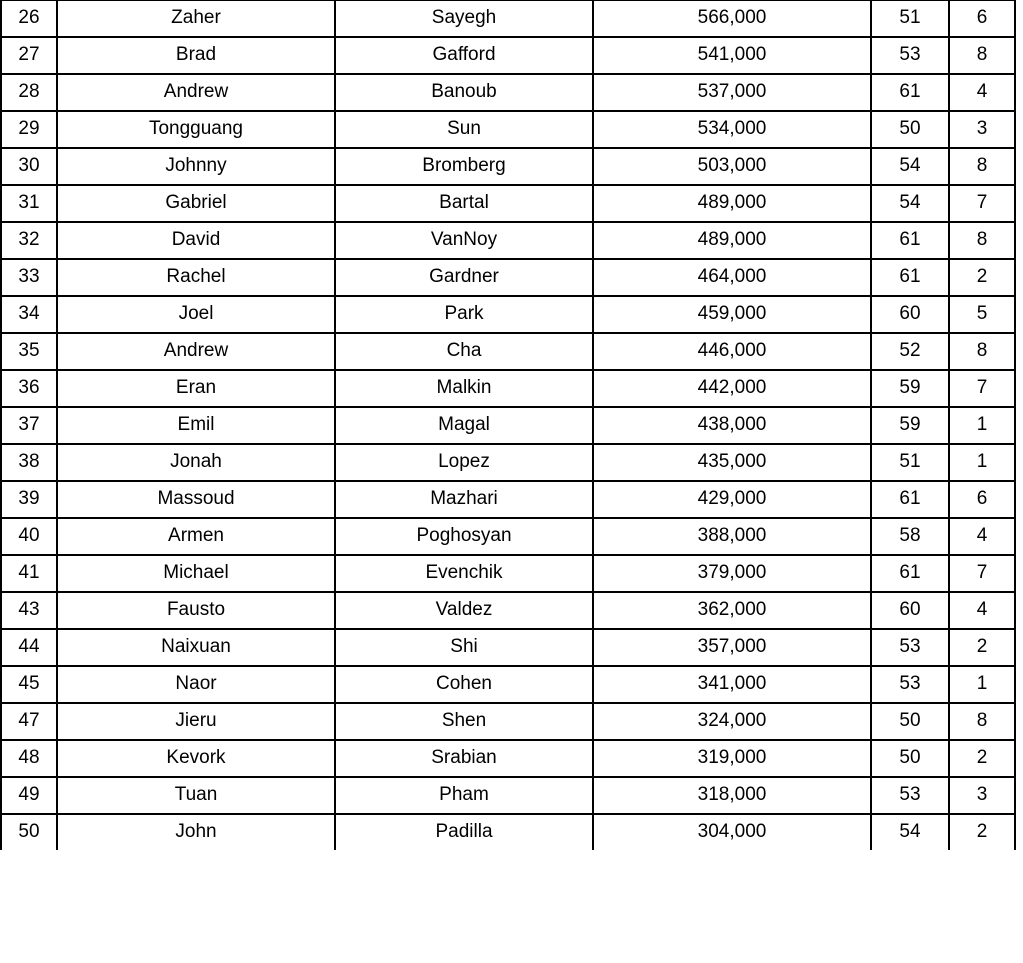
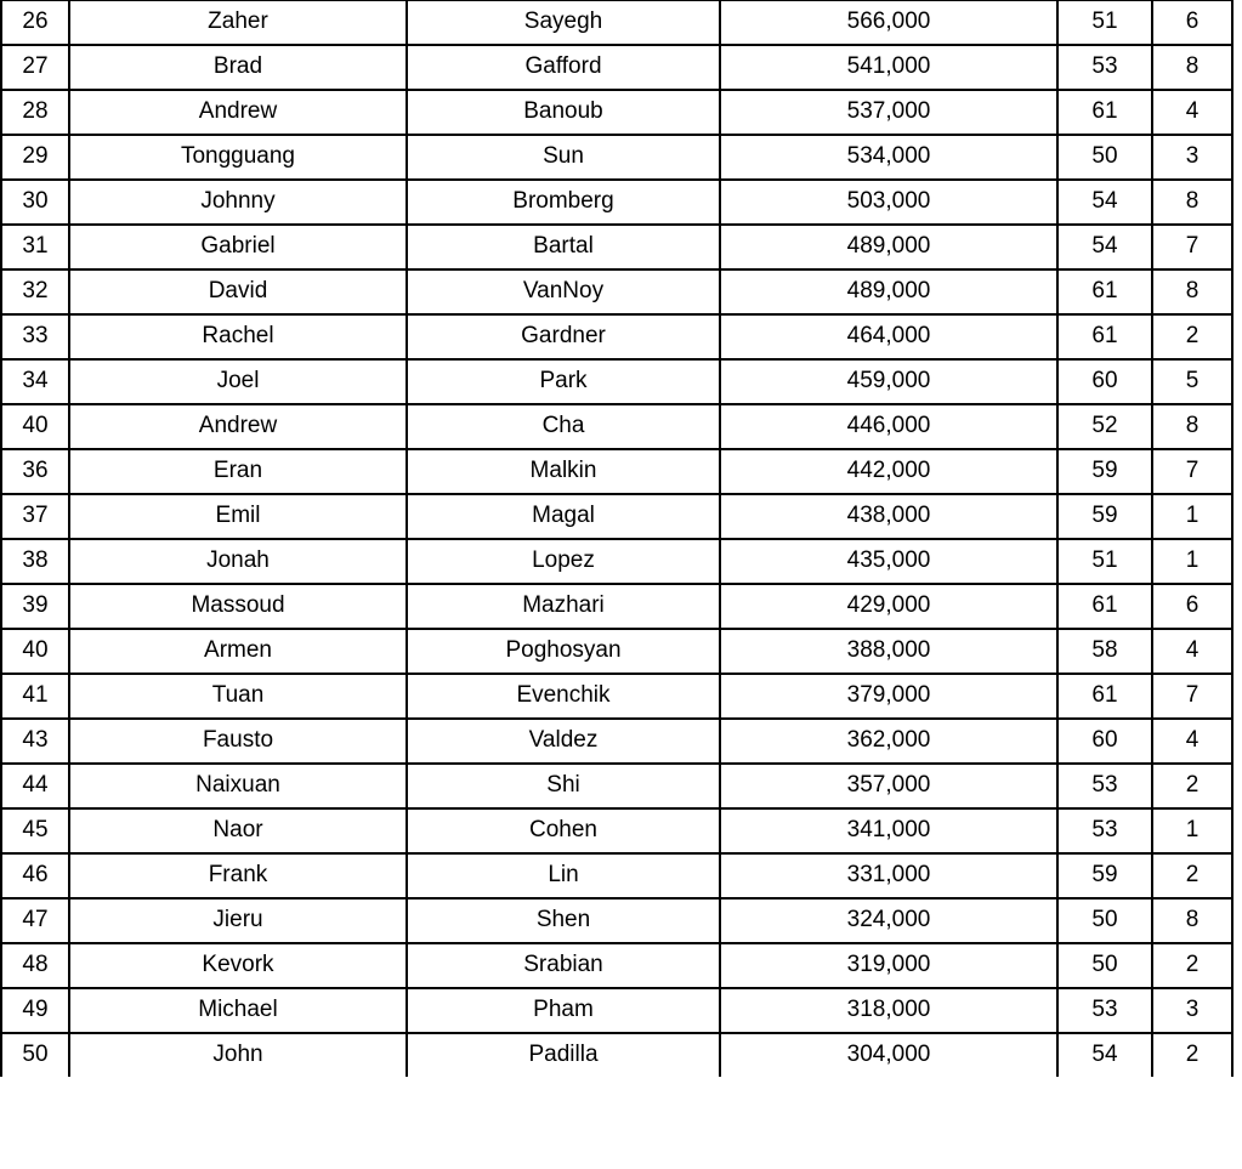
  26	Zaher	Sayegh	566,000	51	6
  27	Brad	Gafford	541,000	53	8
  28	Andrew	Banoub	537,000	61	4
  29	Tongguang	Sun	534,000	50	3
  30	Johnny	Bromberg	503,000	54	8
  31	Gabriel	Bartal	489,000	54	7
  32	David	VanNoy	489,000	61	8
  33	Rachel	Gardner	464,000	61	2
  34	Joel	Park	459,000	60	5
- 35	Andrew	Cha	446,000	52	8
+ 40	Andrew	Cha	446,000	52	8
  36	Eran	Malkin	442,000	59	7
  37	Emil	Magal	438,000	59	1
  38	Jonah	Lopez	435,000	51	1
  39	Massoud	Mazhari	429,000	61	6
  40	Armen	Poghosyan	388,000	58	4
- 41	Michael	Evenchik	379,000	61	7
+ 41	Tuan	Evenchik	379,000	61	7
  43	Fausto	Valdez	362,000	60	4
  44	Naixuan	Shi	357,000	53	2
  45	Naor	Cohen	341,000	53	1
+ 46	Frank	Lin	331,000	59	2
  47	Jieru	Shen	324,000	50	8
  48	Kevork	Srabian	319,000	50	2
- 49	Tuan	Pham	318,000	53	3
+ 49	Michael	Pham	318,000	53	3
  50	John	Padilla	304,000	54	2
